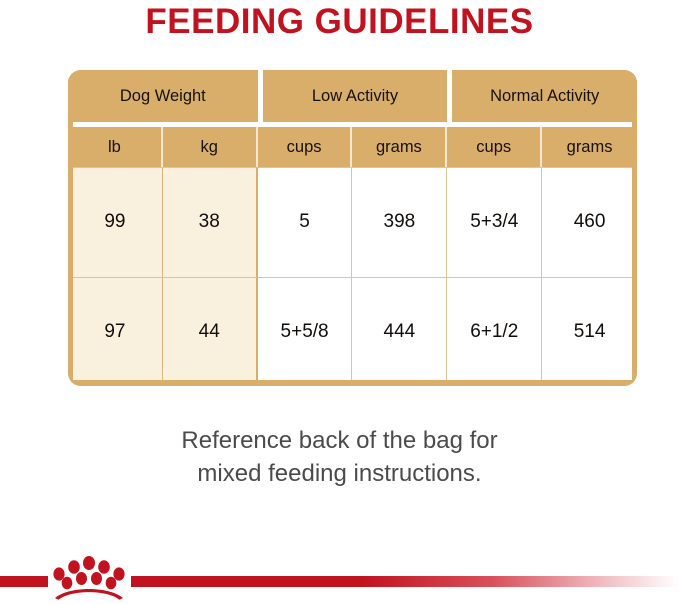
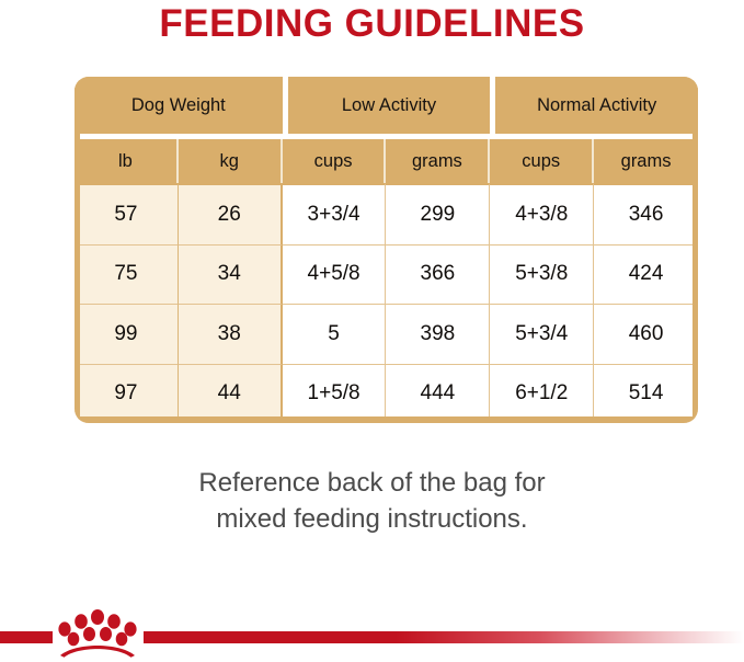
  FEEDING GUIDELINES
  Dog Weight	Low Activity	Normal Activity
  lb	kg	cups	grams	cups	grams
+ 57	26	3+3/4	299	4+3/8	346
+ 75	34	4+5/8	366	5+3/8	424
  99	38	5	398	5+3/4	460
- 97	44	5+5/8	444	6+1/2	514
+ 97	44	1+5/8	444	6+1/2	514
  Reference back of the bag for
  mixed feeding instructions.
